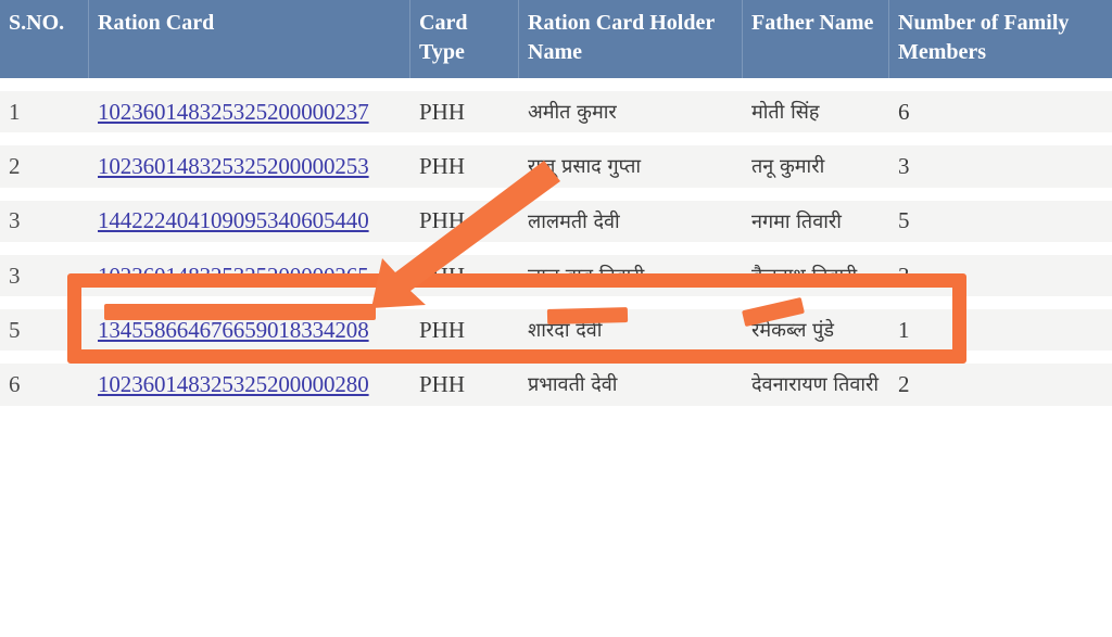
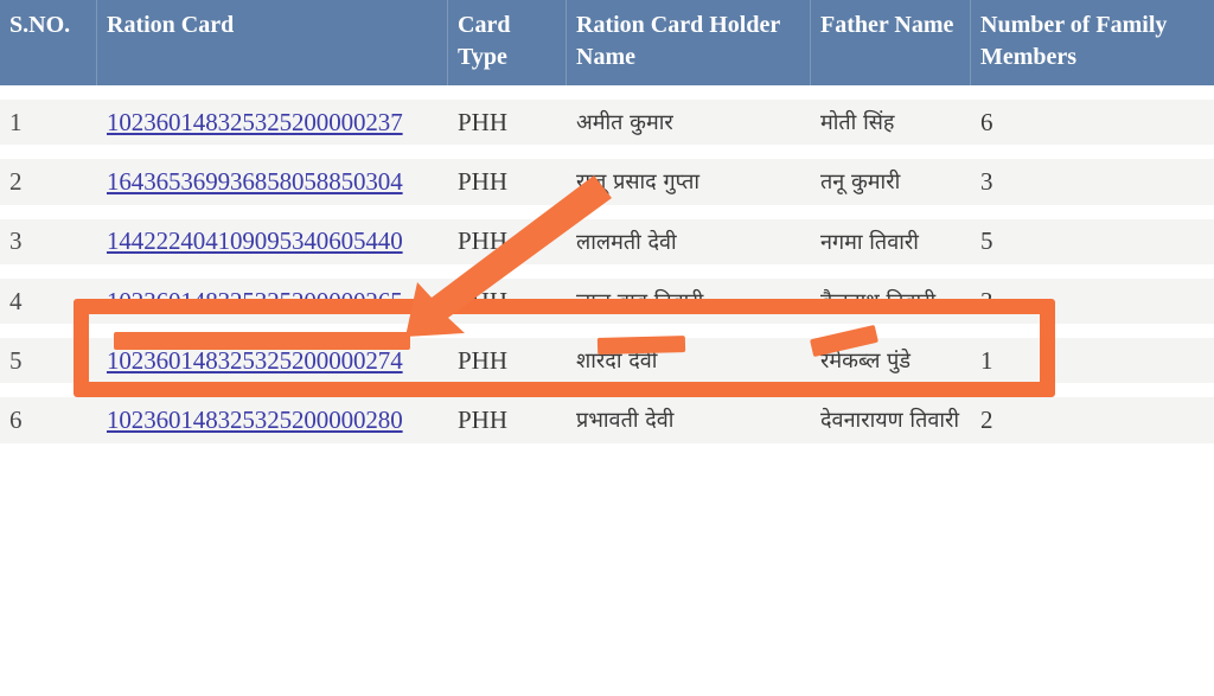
  S.NO.	Ration Card	Card Type	Ration Card Holder Name	Father Name	Number of Family Members
  1	102360148325325200000237	PHH	अमीत कुमार	मोती सिंह	6
- 2	102360148325325200000253	PHH	रा प्रसाद गुप्ता	तनू कुमारी	3
+ 2	164365369936858058850304	PHH	रा प्रसाद गुप्ता	तनू कुमारी	3
  3	144222404109095340605440	PHH	लालमती देवी	नगमा तिवारी	5
- 3	102360148325325200000265	HH	लाल बाबु तिवारी	बैजनाथ तिवारी	3
+ 4	102360148325325200000265	HH	लाल बाबु तिवारी	बैजनाथ तिवारी	3
- 5	134558664676659018334208	PHH	शारदा देवी	रमेकब्ल पुंडे	1
+ 5	102360148325325200000274	PHH	शारदा देवी	रमेकब्ल पुंडे	1
  6	102360148325325200000280	PHH	प्रभावती देवी	देवनारायण तिवारी	2
